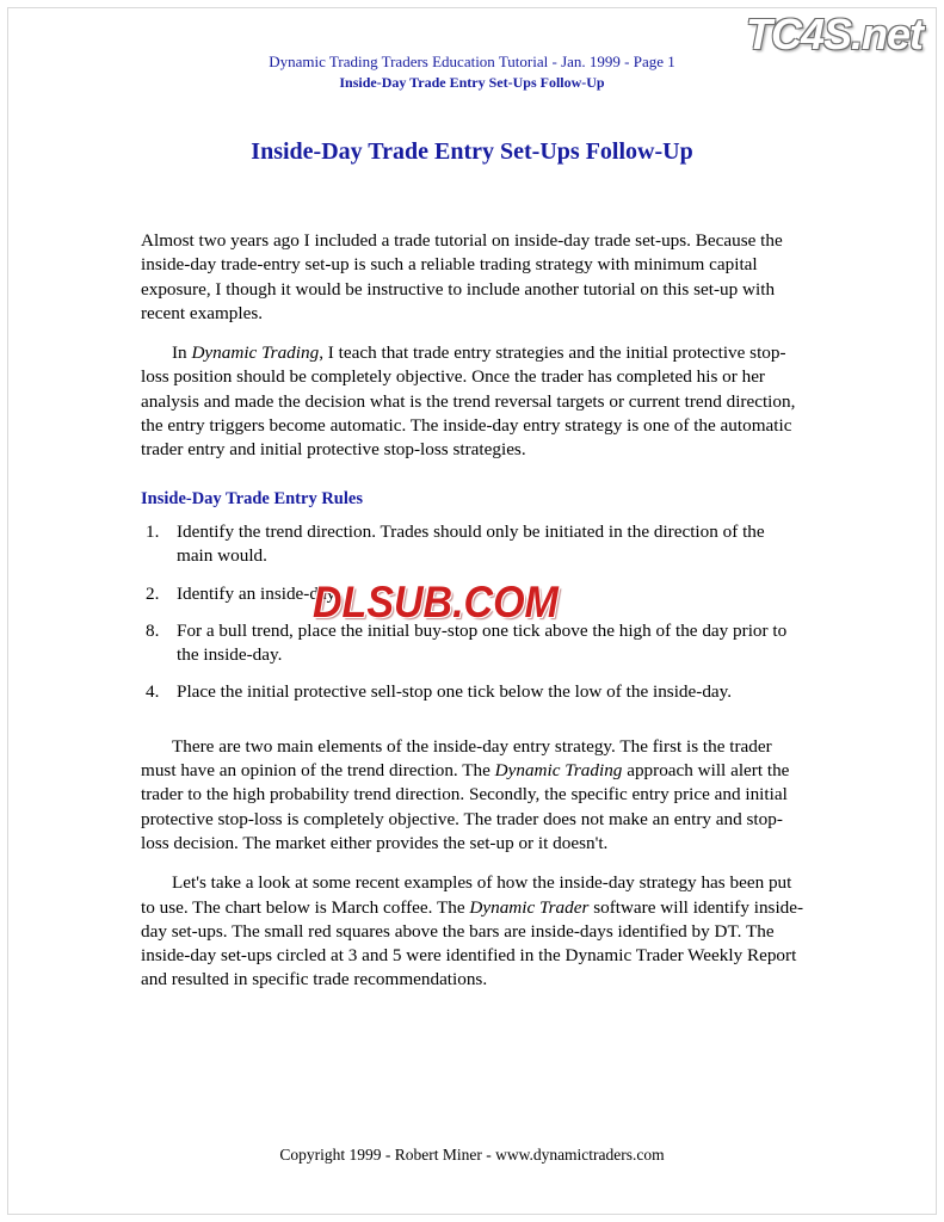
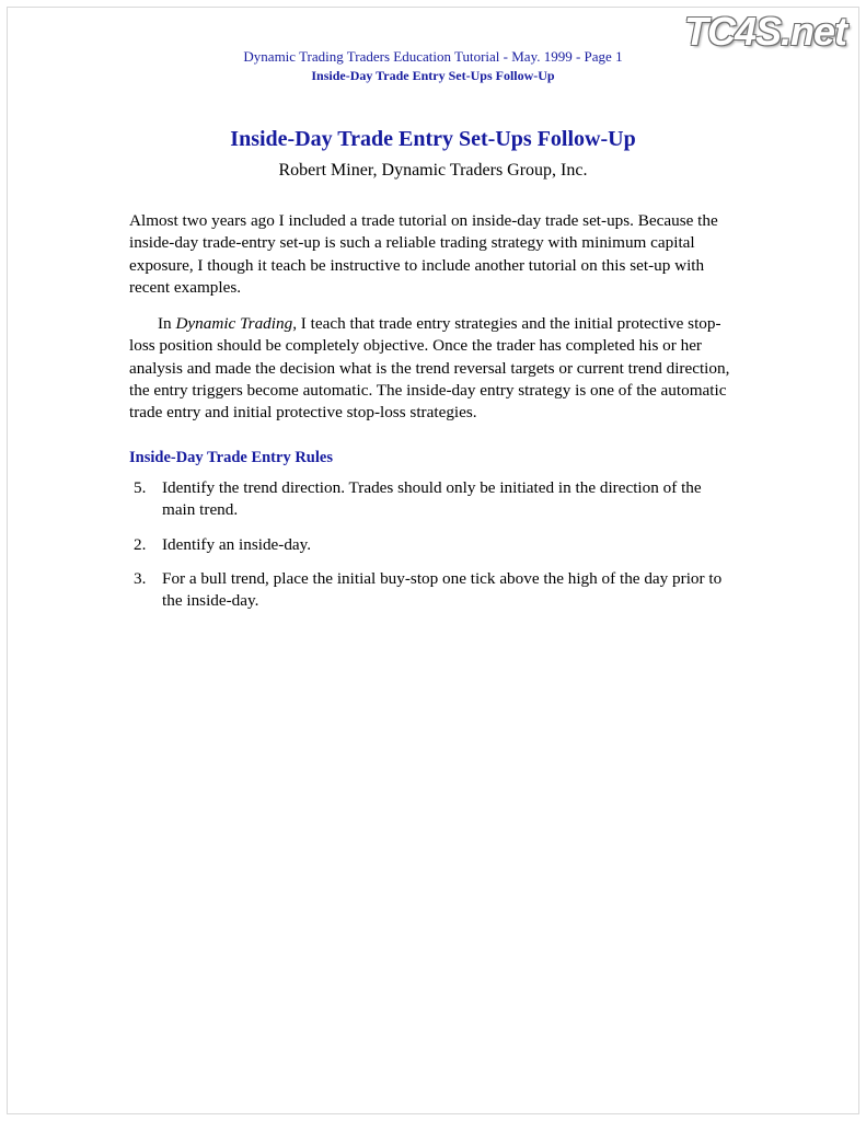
  TC4S.net
- Dynamic Trading Traders Education Tutorial - Jan. 1999 - Page 1
+ Dynamic Trading Traders Education Tutorial - May. 1999 - Page 1
  Inside-Day Trade Entry Set-Ups Follow-Up
  Inside-Day Trade Entry Set-Ups Follow-Up
+ Robert Miner, Dynamic Traders Group, Inc.
- Almost two years ago I included a trade tutorial on inside-day trade set-ups. Because the inside-day trade-entry set-up is such a reliable trading strategy with minimum capital exposure, I though it would be instructive to include another tutorial on this set-up with recent examples.
+ Almost two years ago I included a trade tutorial on inside-day trade set-ups. Because the inside-day trade-entry set-up is such a reliable trading strategy with minimum capital exposure, I though it teach be instructive to include another tutorial on this set-up with recent examples.
- In Dynamic Trading, I teach that trade entry strategies and the initial protective stop-loss position should be completely objective. Once the trader has completed his or her analysis and made the decision what is the trend reversal targets or current trend direction, the entry triggers become automatic. The inside-day entry strategy is one of the automatic trader entry and initial protective stop-loss strategies.
+ In Dynamic Trading, I teach that trade entry strategies and the initial protective stop-loss position should be completely objective. Once the trader has completed his or her analysis and made the decision what is the trend reversal targets or current trend direction, the entry triggers become automatic. The inside-day entry strategy is one of the automatic trade entry and initial protective stop-loss strategies.
  Inside-Day Trade Entry Rules
- 1.
+ 5.
- Identify the trend direction. Trades should only be initiated in the direction of the main would.
+ Identify the trend direction. Trades should only be initiated in the direction of the main trend.
  2.
  Identify an inside-day.
- 8.
+ 3.
  For a bull trend, place the initial buy-stop one tick above the high of the day prior to the inside-day.
- 4.
- Place the initial protective sell-stop one tick below the low of the inside-day.
- There are two main elements of the inside-day entry strategy. The first is the trader must have an opinion of the trend direction. The Dynamic Trading approach will alert the trader to the high probability trend direction. Secondly, the specific entry price and initial protective stop-loss is completely objective. The trader does not make an entry and stop-loss decision. The market either provides the set-up or it doesn't.
- Let's take a look at some recent examples of how the inside-day strategy has been put to use. The chart below is March coffee. The Dynamic Trader software will identify inside-day set-ups. The small red squares above the bars are inside-days identified by DT. The inside-day set-ups circled at 3 and 5 were identified in the Dynamic Trader Weekly Report and resulted in specific trade recommendations.
- DLSUB.COM
- Copyright 1999 - Robert Miner - www.dynamictraders.com
